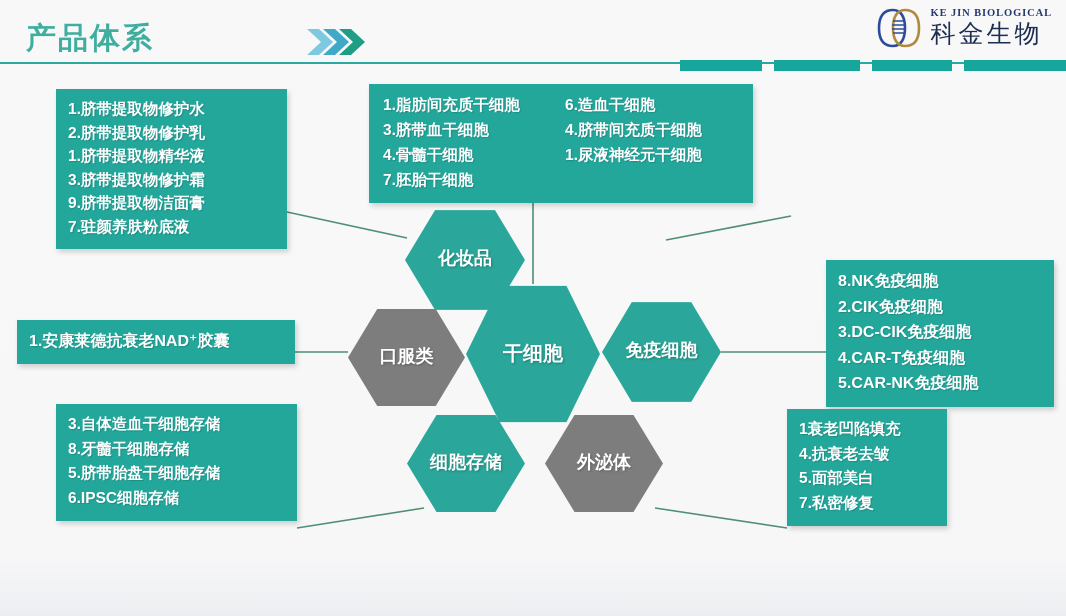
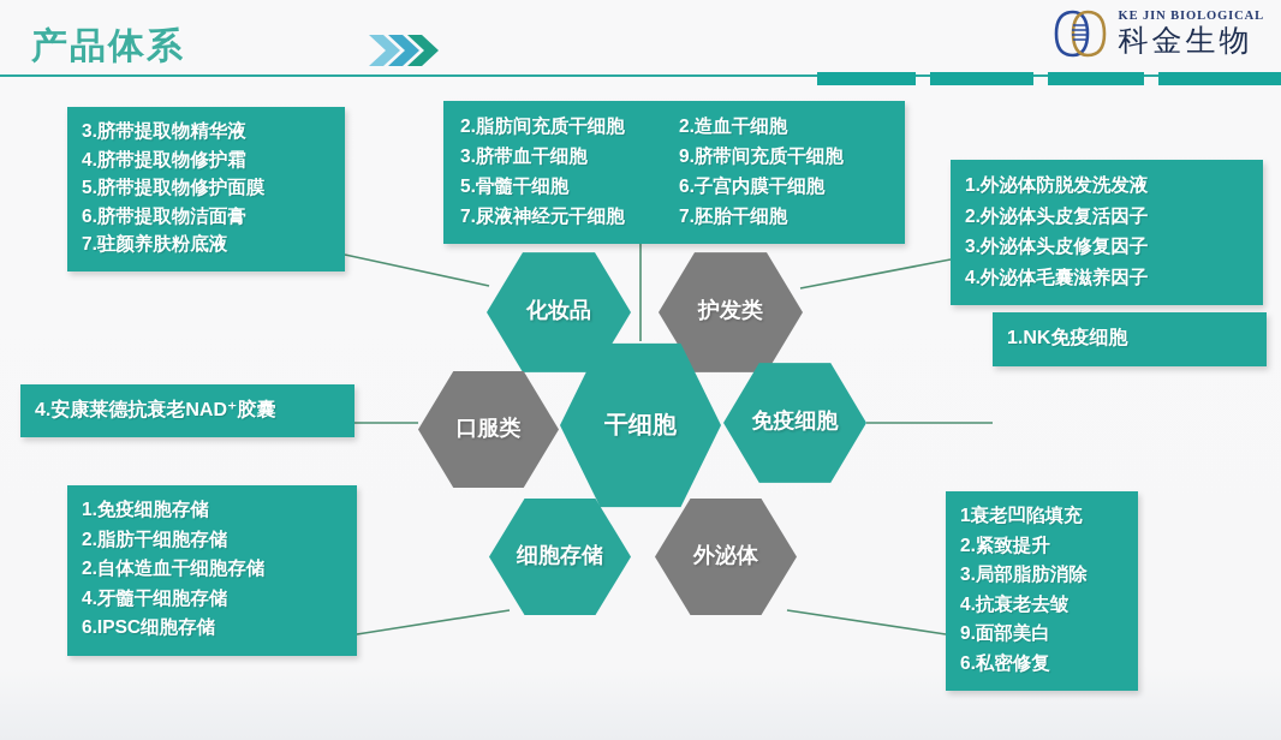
  产品体系
  KE JIN BIOLOGICAL
  科金生物
  化妆品
+ 护发类
  口服类
  干细胞
  免疫细胞
  细胞存储
  外泌体
- 1.脐带提取物修护水
- 2.脐带提取物修护乳
- 1.脐带提取物精华液
+ 3.脐带提取物精华液
- 3.脐带提取物修护霜
+ 4.脐带提取物修护霜
+ 5.脐带提取物修护面膜
- 9.脐带提取物洁面膏
+ 6.脐带提取物洁面膏
  7.驻颜养肤粉底液
- 1.脂肪间充质干细胞
+ 2.脂肪间充质干细胞
- 6.造血干细胞
+ 2.造血干细胞
  3.脐带血干细胞
- 4.脐带间充质干细胞
+ 9.脐带间充质干细胞
- 4.骨髓干细胞
+ 5.骨髓干细胞
+ 6.子宫内膜干细胞
- 1.尿液神经元干细胞
+ 7.尿液神经元干细胞
  7.胚胎干细胞
+ 1.外泌体防脱发洗发液
+ 2.外泌体头皮复活因子
+ 3.外泌体头皮修复因子
+ 4.外泌体毛囊滋养因子
- 8.NK免疫细胞
+ 1.NK免疫细胞
- 2.CIK免疫细胞
- 3.DC-CIK免疫细胞
- 4.CAR-T免疫细胞
- 5.CAR-NK免疫细胞
- 1.安康莱德抗衰老NAD⁺胶囊
+ 4.安康莱德抗衰老NAD⁺胶囊
+ 1.免疫细胞存储
+ 2.脂肪干细胞存储
- 3.自体造血干细胞存储
+ 2.自体造血干细胞存储
- 8.牙髓干细胞存储
+ 4.牙髓干细胞存储
- 5.脐带胎盘干细胞存储
  6.IPSC细胞存储
  1衰老凹陷填充
+ 2.紧致提升
+ 3.局部脂肪消除
  4.抗衰老去皱
- 5.面部美白
+ 9.面部美白
- 7.私密修复
+ 6.私密修复
